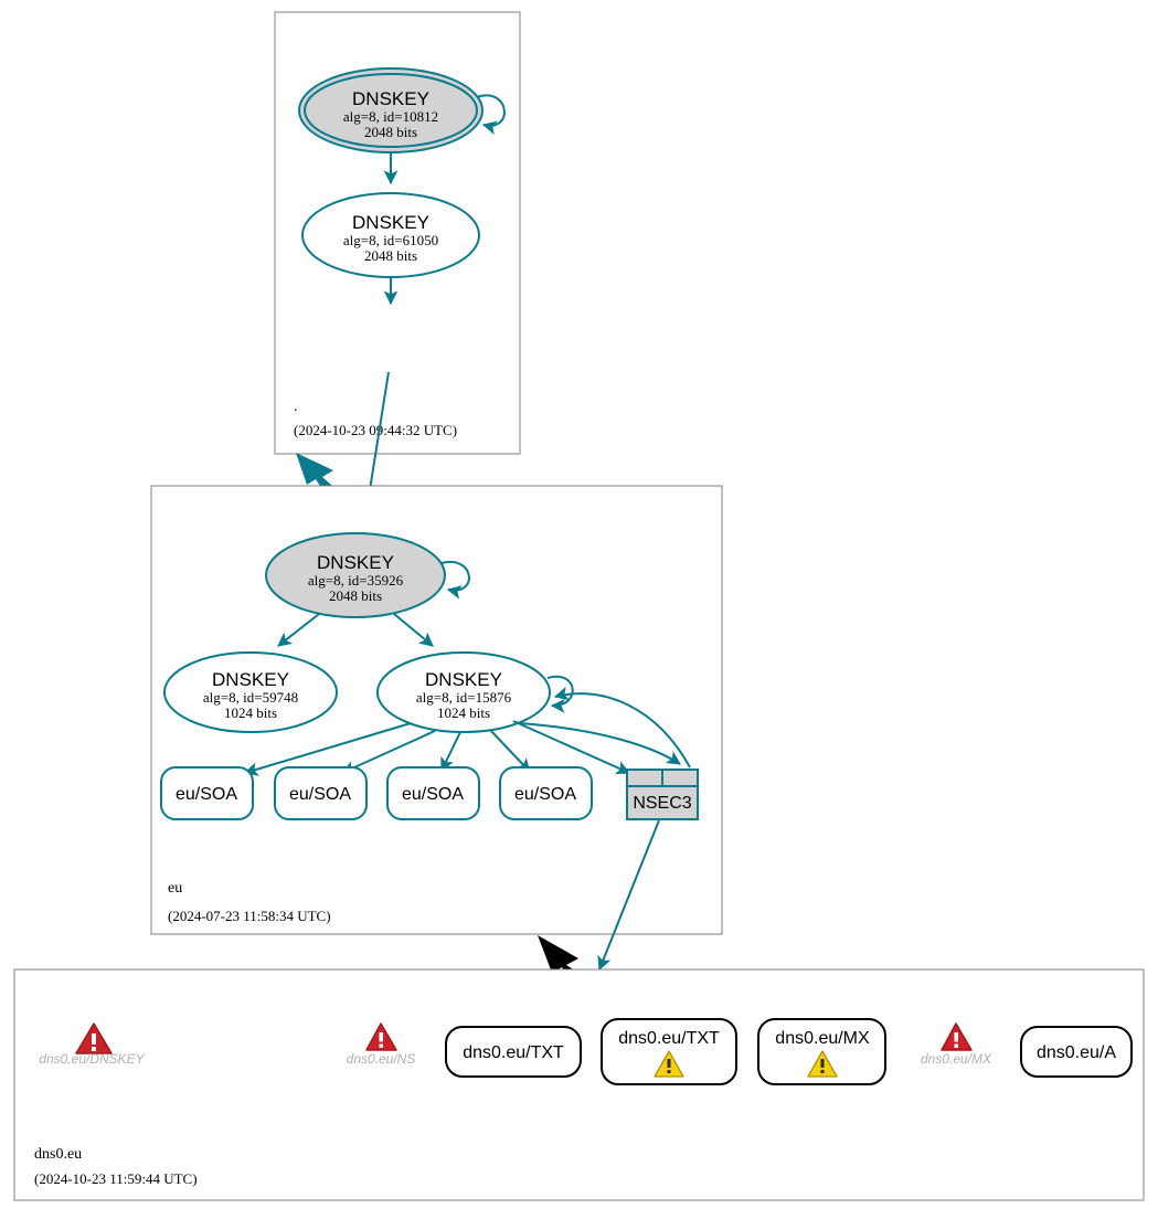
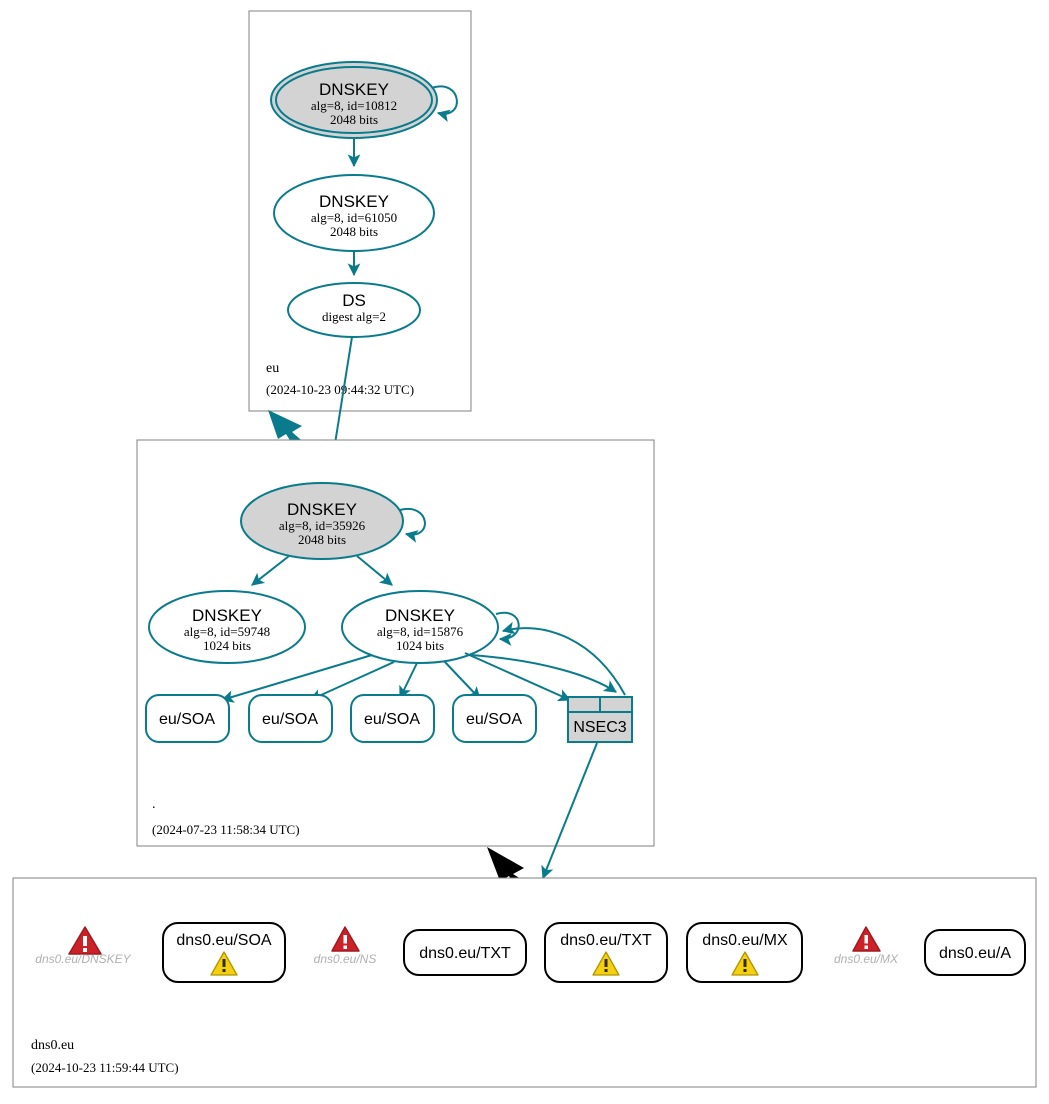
  DNSKEY
  alg=8, id=10812
  2048 bits
  DNSKEY
  alg=8, id=61050
  2048 bits
+ DS
+ digest alg=2
- .
+ eu
  (2024-10-23 0:44:32 UTC)
  DNSKEY
  alg=8, id=35926
  2048 bits
  DNSKEY
  alg=8, id=59748
  1024 bits
  DNSKEY
  alg=8, id=15876
  1024 bits
  eu/SOA
  eu/SOA
  eu/SOA
  eu/SOA
  NSEC3
- eu
+ .
  (2024-07-23 11:58:34 UTC)
  dns0.eu/DNSKEY
+ dns0.eu/SOA
  dns0.eu/NS
  dns0.eu/TXT
  dns0.eu/TXT
  dns0.eu/MX
  dns0.eu/MX
  dns0.eu/A
  dns0.eu
  (2024-10-23 11:59:44 UTC)
